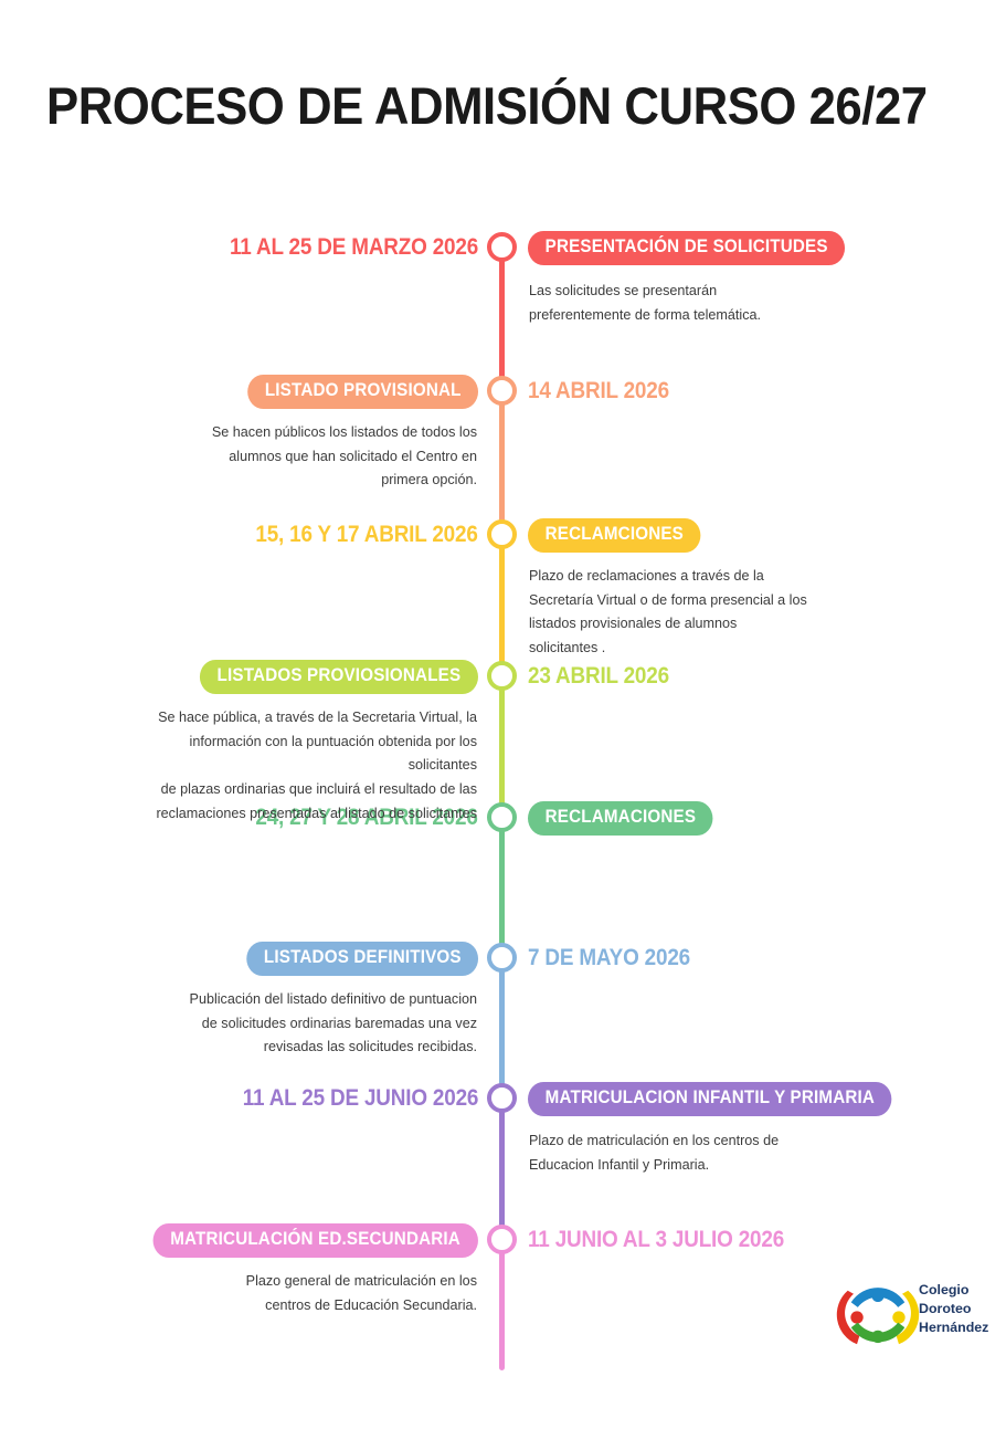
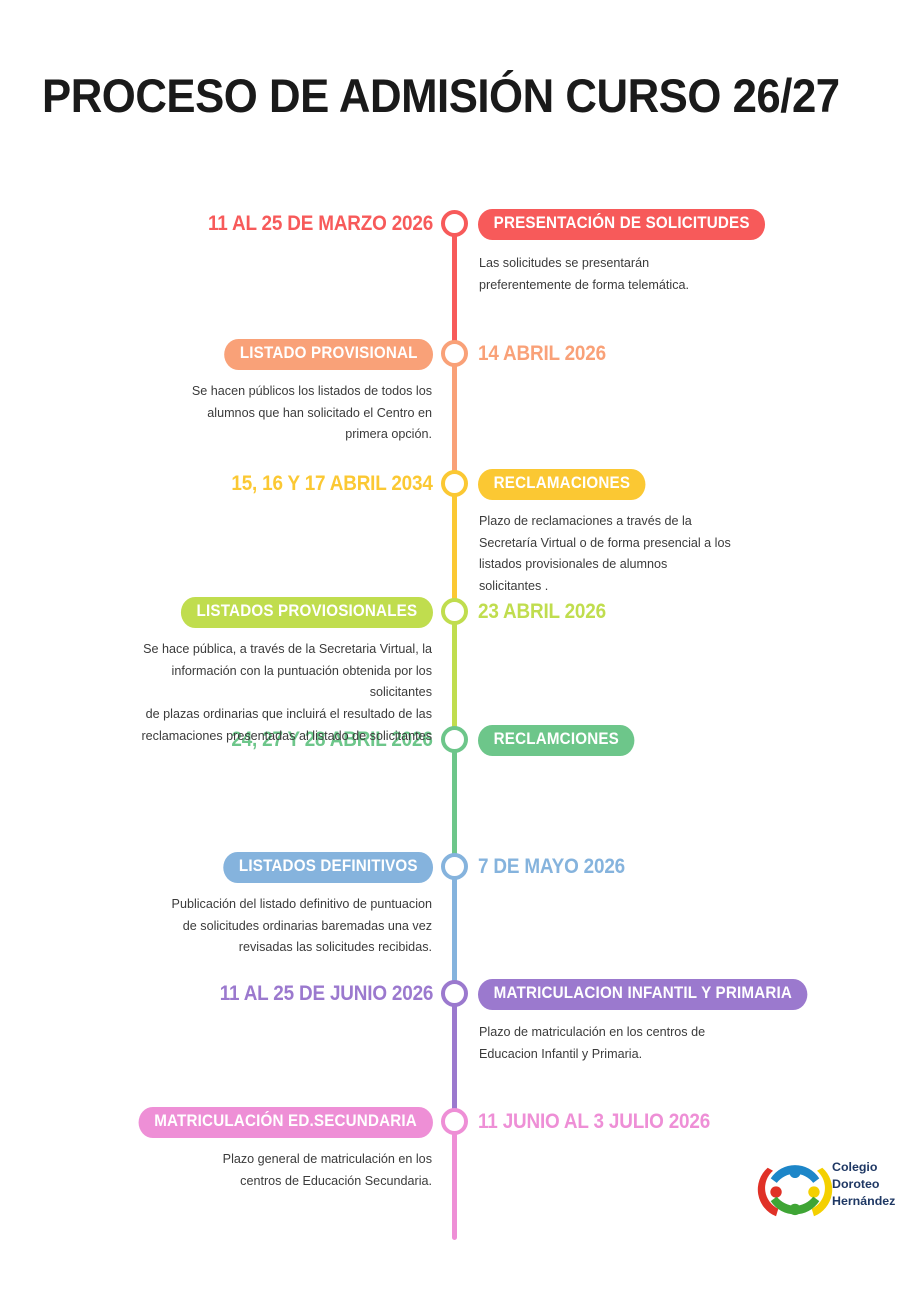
  PROCESO DE ADMISIÓN CURSO 26/27
  PRESENTACIÓN DE SOLICITUDES
  11 AL 25 DE MARZO 2026
  LISTADO PROVISIONAL
  14 ABRIL 2026
- RECLAMCIONES
+ RECLAMACIONES
- 15, 16 Y 17 ABRIL 2026
+ 15, 16 Y 17 ABRIL 2034
  LISTADOS PROVIOSIONALES
  23 ABRIL 2026
- RECLAMACIONES
+ RECLAMCIONES
  24, 27 Y 28 ABRIL 2026
  LISTADOS DEFINITIVOS
  7 DE MAYO 2026
  MATRICULACION INFANTIL Y PRIMARIA
  11 AL 25 DE JUNIO 2026
  MATRICULACIÓN ED.SECUNDARIA
  11 JUNIO AL 3 JULIO 2026
  Colegio
  Doroteo
  Hernández
  Las solicitudes se presentarán
  preferentemente de forma telemática.
  Se hacen públicos los listados de todos los
  alumnos que han solicitado el Centro en
  primera opción.
  Plazo de reclamaciones a través de la
  Secretaría Virtual o de forma presencial a los
  listados provisionales de alumnos
  solicitantes .
  Se hace pública, a través de la Secretaria Virtual, la
  información con la puntuación obtenida por los solicitantes
  de plazas ordinarias que incluirá el resultado de las
  reclamaciones presentadas al listado de solicitantes
  Publicación del listado definitivo de puntuacion
  de solicitudes ordinarias baremadas una vez
  revisadas las solicitudes recibidas.
  Plazo de matriculación en los centros de
  Educacion Infantil y Primaria.
  Plazo general de matriculación en los
  centros de Educación Secundaria.
